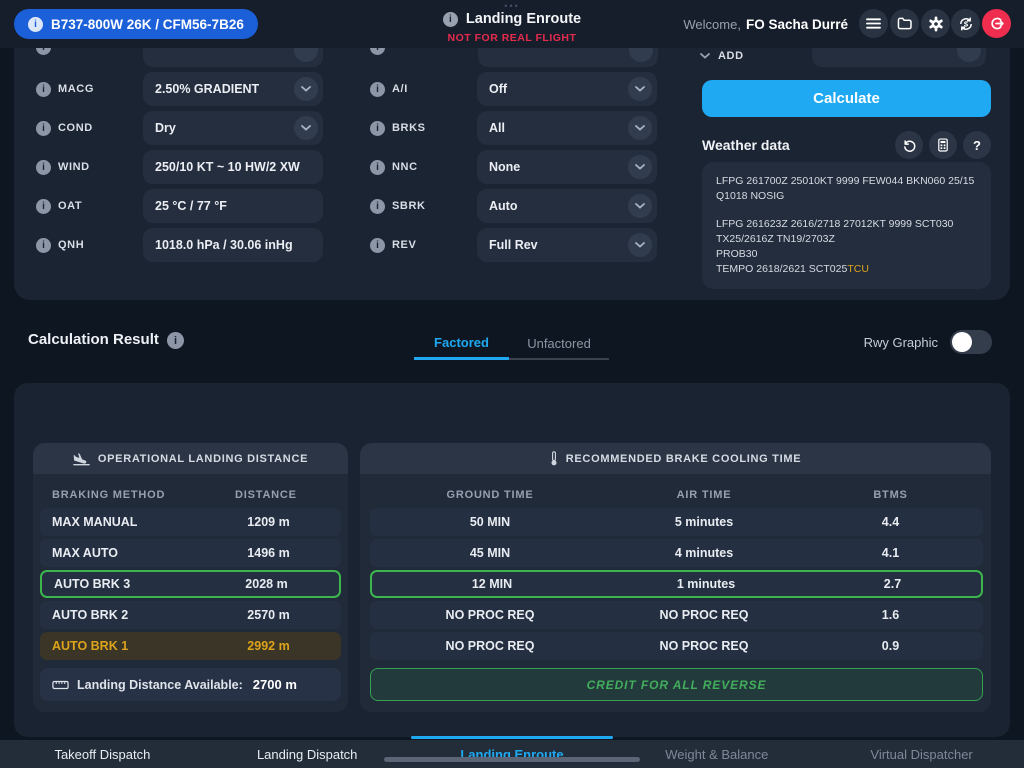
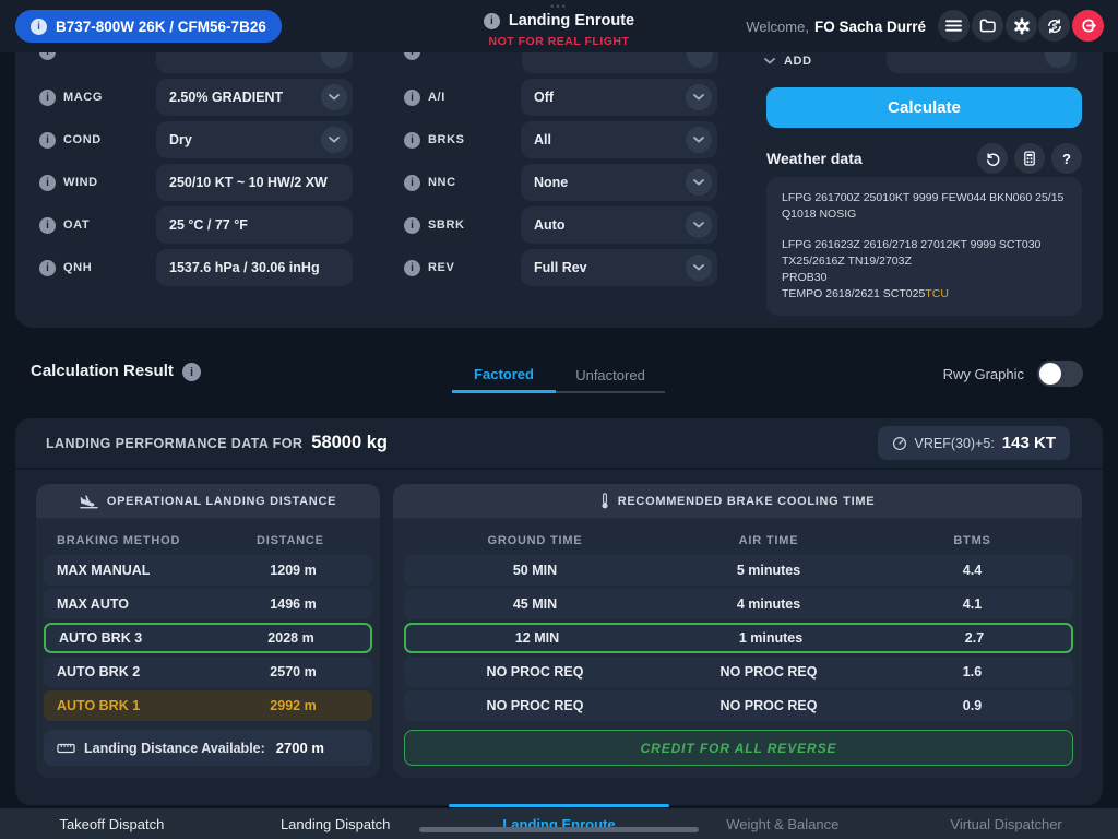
  ADD
  MACG
  2.50% GRADIENT
  COND
  Dry
  WIND
  250/10 KT ~ 10 HW/2 XW
  OAT
  25 °C / 77 °F
  QNH
- 1018.0 hPa / 30.06 inHg
+ 1537.6 hPa / 30.06 inHg
  A/I
  Off
  BRKS
  All
  NNC
  None
  SBRK
  Auto
  REV
  Full Rev
  Calculate
  Weather data
  ?
  LFPG 261700Z 25010KT 9999 FEW044 BKN060 25/15 Q1018 NOSIG
  LFPG 261623Z 2616/2718 27012KT 9999 SCT030
  TX25/2616Z TN19/2703Z
  PROB30
  TEMPO 2618/2621 SCT025TCU
  B737-800W 26K / CFM56-7B26
  •••
  Landing Enroute
  NOT FOR REAL FLIGHT
  Welcome,
  FO Sacha Durré
  $
  Calculation Result
  Factored
  Unfactored
  Rwy Graphic
+ LANDING PERFORMANCE DATA FOR
+ 58000 kg
+ VREF(30)+5:
+ 143 KT
  OPERATIONAL LANDING DISTANCE
  BRAKING METHOD
  DISTANCE
  MAX MANUAL
  1209 m
  MAX AUTO
  1496 m
  AUTO BRK 3
  2028 m
  AUTO BRK 2
  2570 m
  AUTO BRK 1
  2992 m
  Landing Distance Available:
  2700 m
  RECOMMENDED BRAKE COOLING TIME
  GROUND TIME
  AIR TIME
  BTMS
  50 MIN
  5 minutes
  4.4
  45 MIN
  4 minutes
  4.1
  12 MIN
  1 minutes
  2.7
  NO PROC REQ
  NO PROC REQ
  1.6
  NO PROC REQ
  NO PROC REQ
  0.9
  CREDIT FOR ALL REVERSE
  Takeoff Dispatch
  Landing Dispatch
  Landing Enroute
  Weight & Balance
  Virtual Dispatcher
